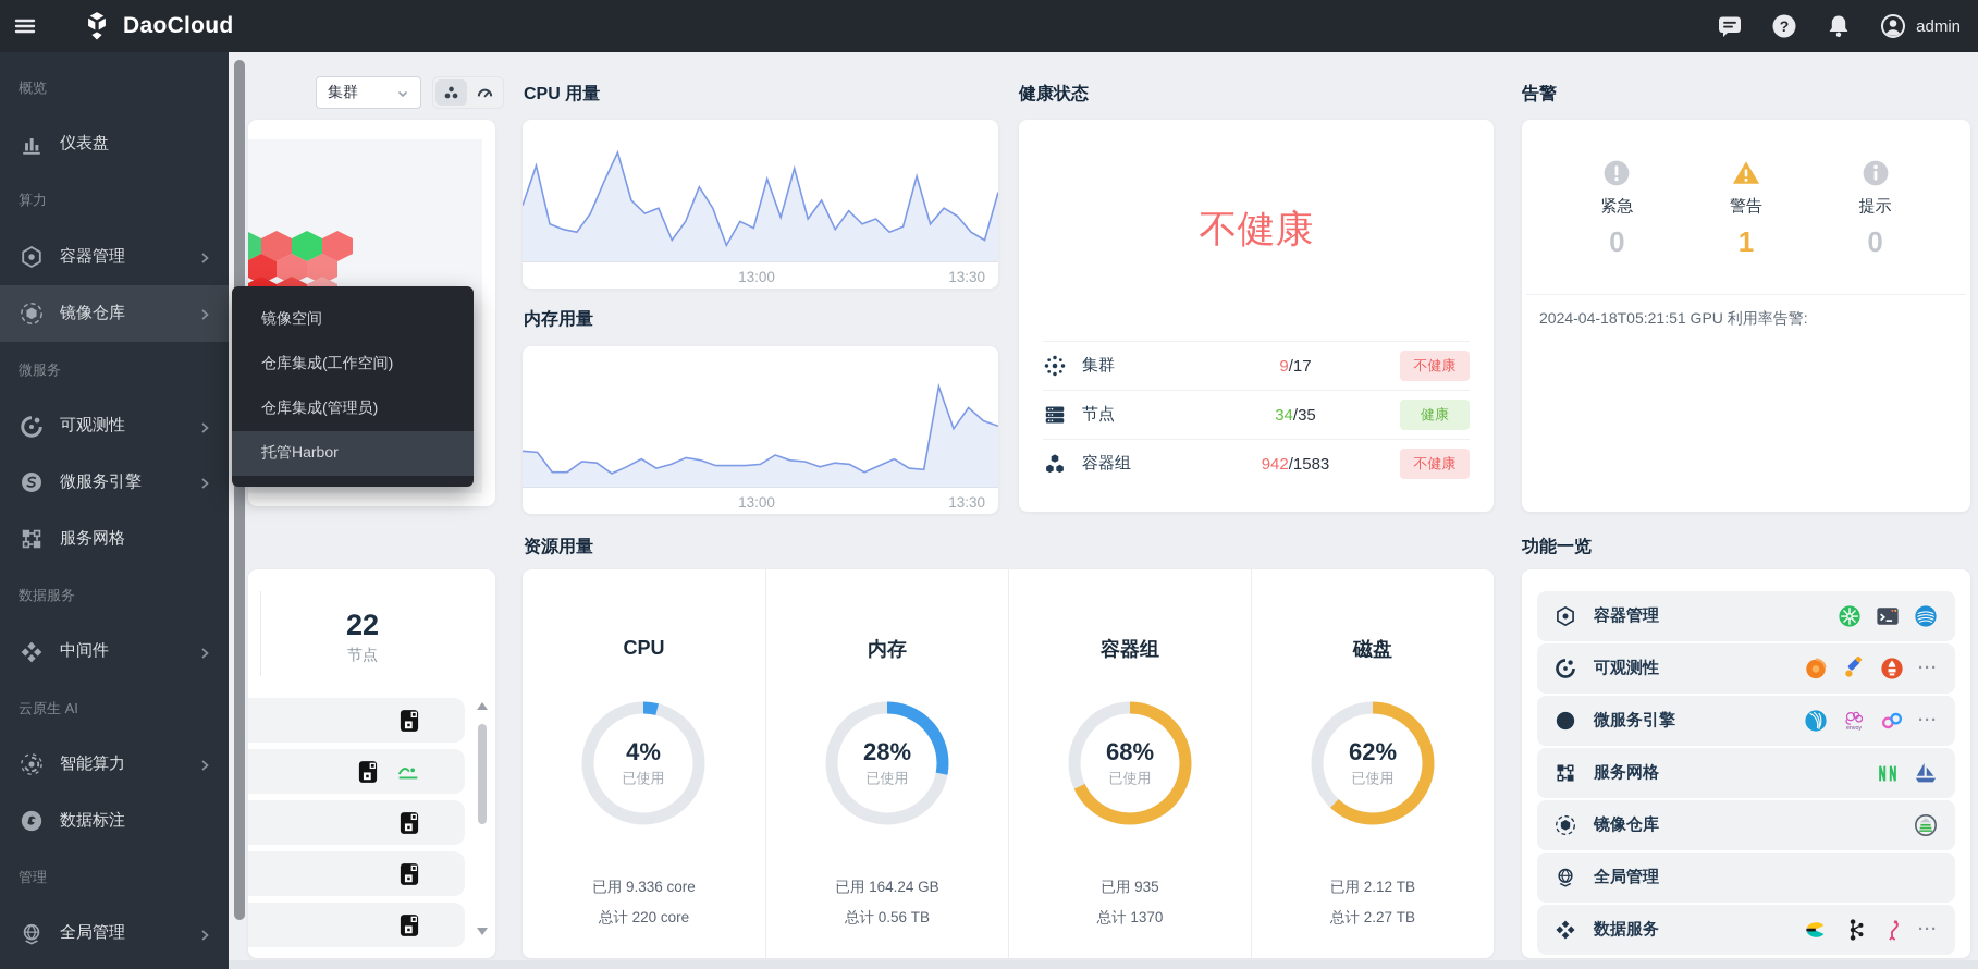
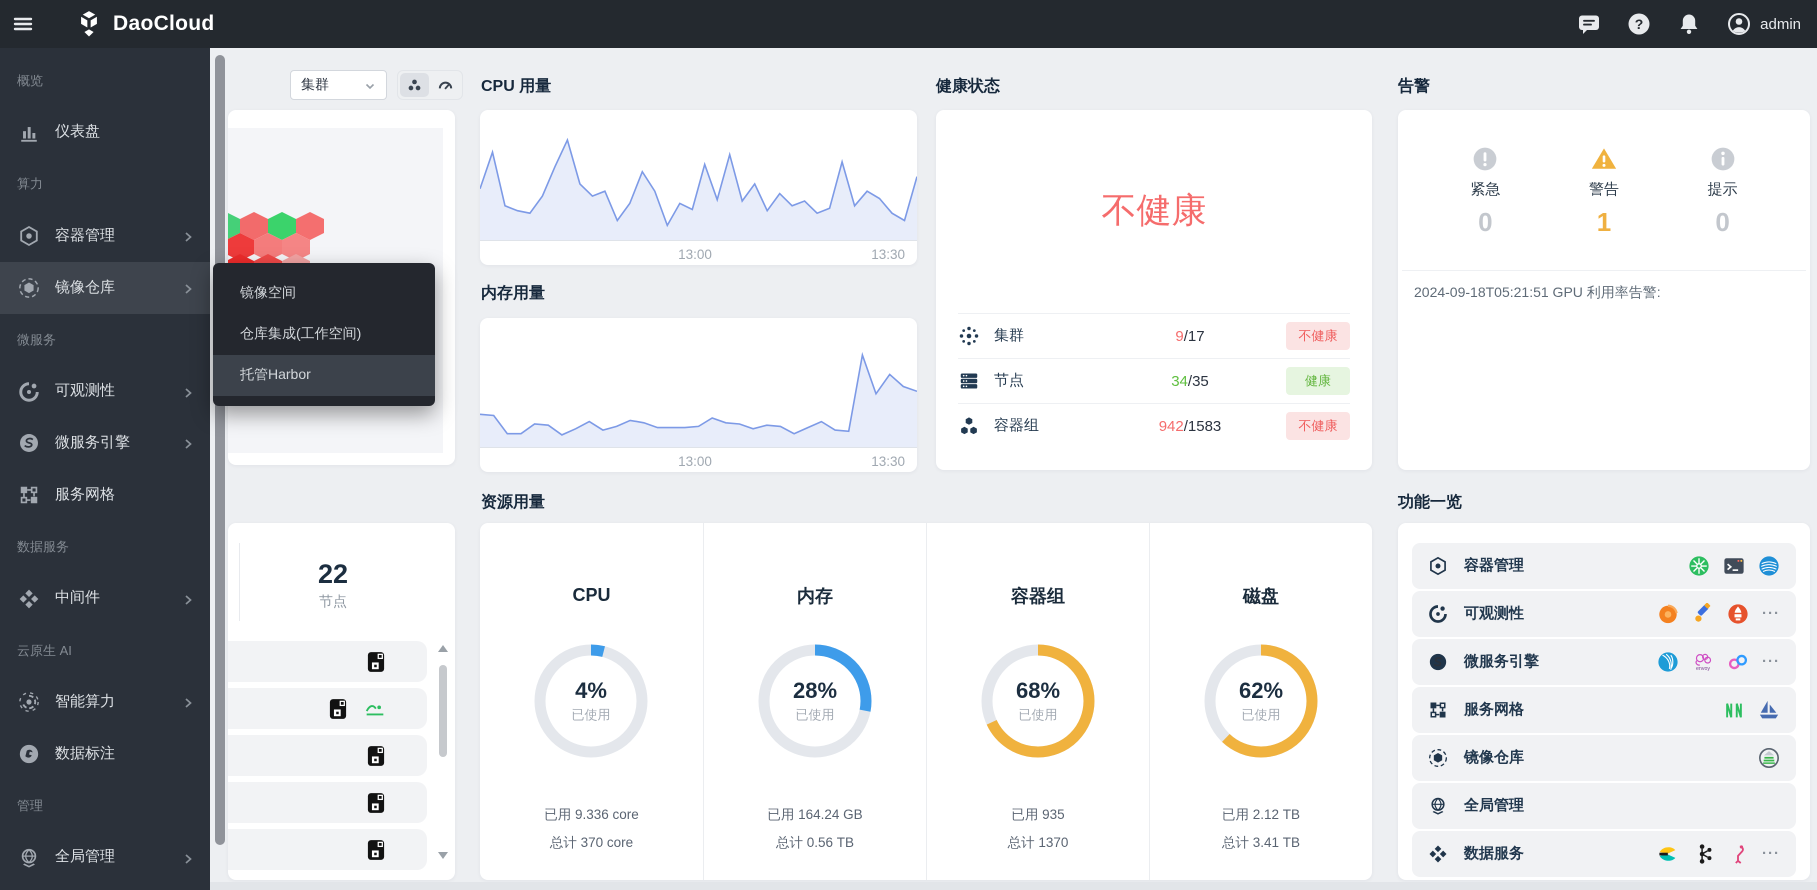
  DaoCloud
  ?
  admin
  概览
  仪表盘
  算力
  容器管理
  镜像仓库
  微服务
  可观测性
  微服务引擎
  服务网格
  数据服务
  中间件
  云原生 AI
  智能算力
  数据标注
  管理
  全局管理
  镜像空间
  仓库集成(工作空间)
- 仓库集成(管理员)
  托管Harbor
  集群
  22
  节点
  CPU 用量
  13:00
  13:30
  内存用量
  13:00
  13:30
  健康状态
  不健康
  集群
  9/17
  不健康
  节点
  34/35
  健康
  容器组
  942/1583
  不健康
  告警
  紧急
  0
  警告
  1
  提示
  0
- 2024-04-18T05:21:51 GPU 利用率告警:
+ 2024-09-18T05:21:51 GPU 利用率告警:
  资源用量
  CPU
  4%
  已使用
  已用 9.336 core
- 总计 220 core
+ 总计 370 core
  内存
  28%
  已使用
  已用 164.24 GB
  总计 0.56 TB
  容器组
  68%
  已使用
  已用 935
  总计 1370
  磁盘
  62%
  已使用
  已用 2.12 TB
- 总计 2.27 TB
+ 总计 3.41 TB
  功能一览
  容器管理
  可观测性
  ···
  微服务引擎
  ···
  服务网格
  镜像仓库
  全局管理
  数据服务
  ···
